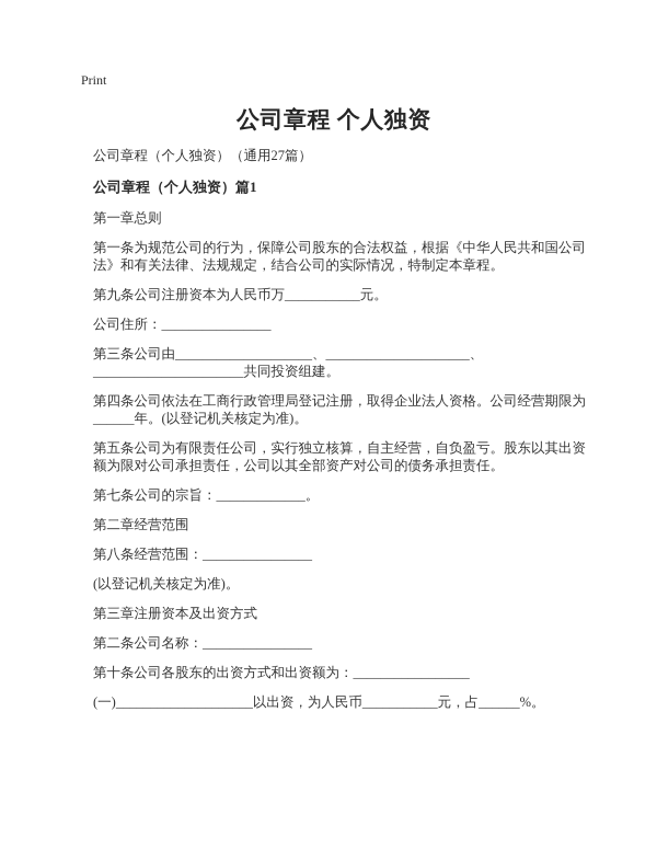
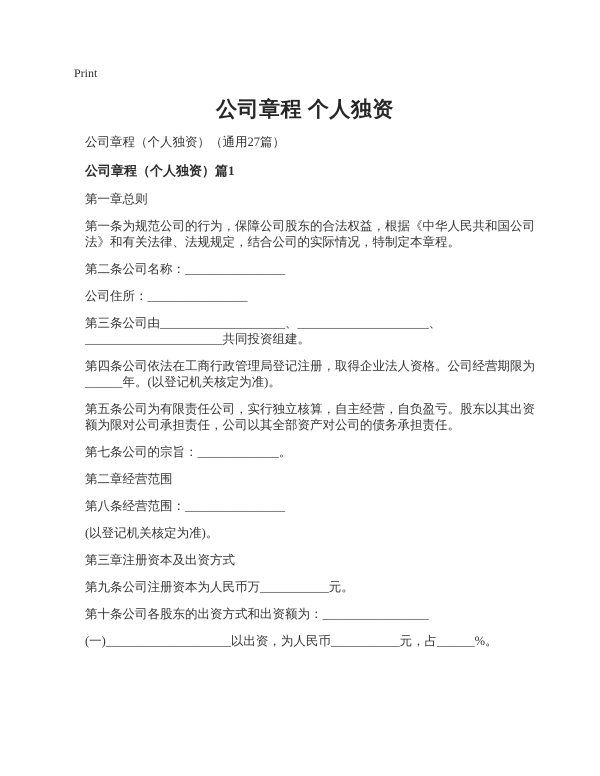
  Print
  公司章程 个人独资
  公司章程（个人独资）（通用27篇）
  公司章程（个人独资）篇1
  第一章总则
  第一条为规范公司的行为，保障公司股东的合法权益，根据《中华人民共和国公司
  法》和有关法律、法规规定，结合公司的实际情况，特制定本章程。
- 第九条公司注册资本为人民币万___________元。
+ 第二条公司名称：________________
  公司住所：________________
  第三条公司由____________________、_____________________、
  ______________________共同投资组建。
  第四条公司依法在工商行政管理局登记注册，取得企业法人资格。公司经营期限为
  ______年。(以登记机关核定为准)。
  第五条公司为有限责任公司，实行独立核算，自主经营，自负盈亏。股东以其出资
  额为限对公司承担责任，公司以其全部资产对公司的债务承担责任。
  第七条公司的宗旨：_____________。
  第二章经营范围
  第八条经营范围：________________
  (以登记机关核定为准)。
  第三章注册资本及出资方式
- 第二条公司名称：________________
+ 第九条公司注册资本为人民币万___________元。
  第十条公司各股东的出资方式和出资额为：_________________
  (一)____________________以出资，为人民币___________元，占______%。
